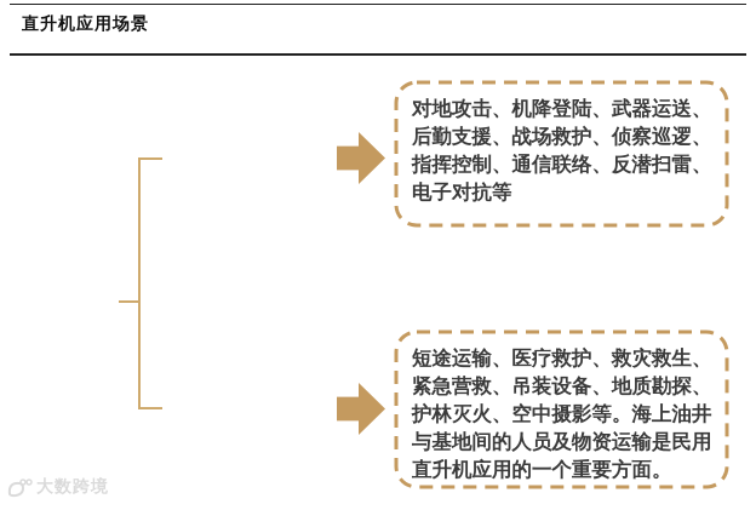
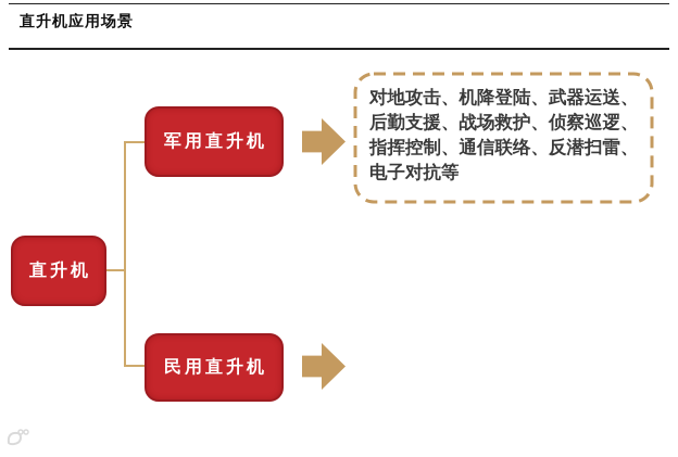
  直升机应用场景
+ 直升机
+ 军用直升机
+ 民用直升机
  对地攻击、机降登陆、武器运送、后勤支援、战场救护、侦察巡逻、指挥控制、通信联络、反潜扫雷、电子对抗等
- 短途运输、医疗救护、救灾救生、紧急营救、吊装设备、地质勘探、护林灭火、空中摄影等。海上油井与基地间的人员及物资运输是民用直升机应用的一个重要方面。
- 大数跨境
